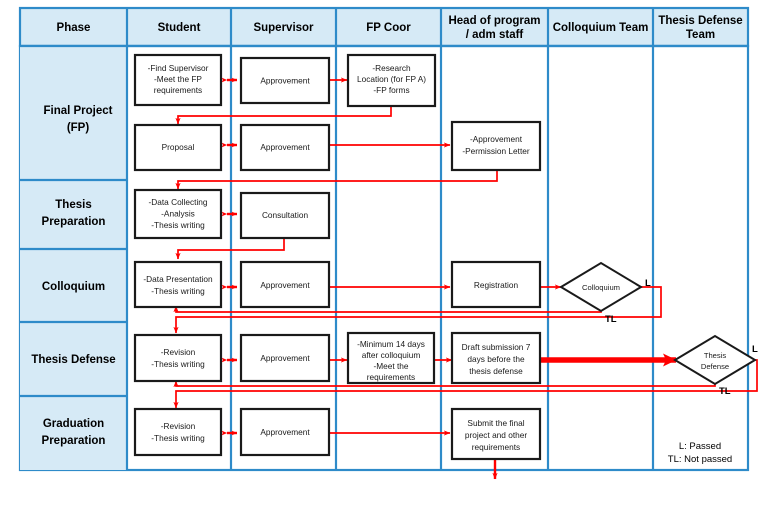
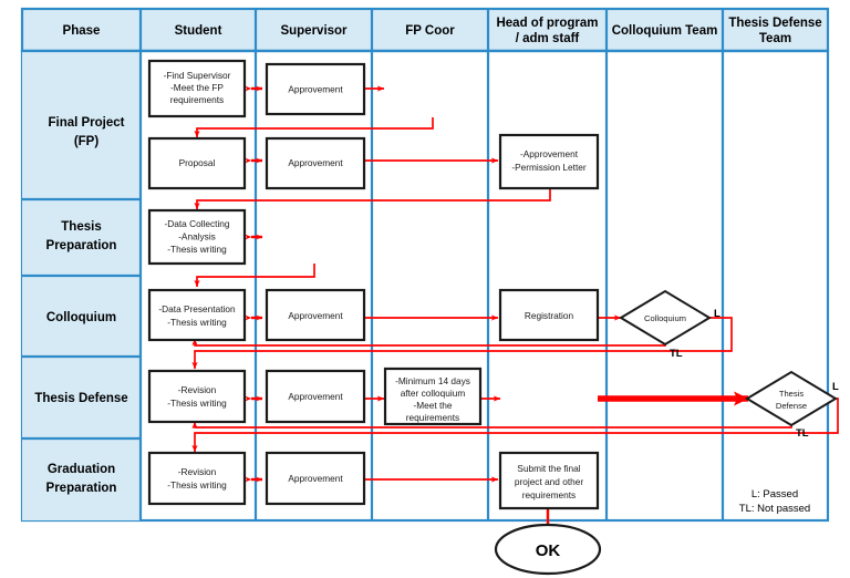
  Phase
  Student
  Supervisor
  FP Coor
  Head of program
  / adm staff
  Colloquium Team
  Thesis Defense
  Team
  .
  Final Project
  (FP)
  Thesis
  Preparation
  Colloquium
  Thesis Defense
  Graduation
  Preparation
  -Find Supervisor
  -Meet the FP
  requirements
  Approvement
- -Research
- Location (for FP A)
- -FP forms
  Proposal
  Approvement
  -Approvement
  -Permission Letter
  -Data Collecting
  -Analysis
  -Thesis writing
- Consultation
  -Data Presentation
  -Thesis writing
  Approvement
  Registration
  Colloquium
  L
  TL
  -Revision
  -Thesis writing
  Approvement
  -Minimum 14 days
  after colloquium
  -Meet the
  requirements
- Draft submission 7
- days before the
- thesis defense
  Thesis
  Defense
  L
  TL
  -Revision
  -Thesis writing
  Approvement
  Submit the final
  project and other
  requirements
  L: Passed
  TL: Not passed
+ OK
